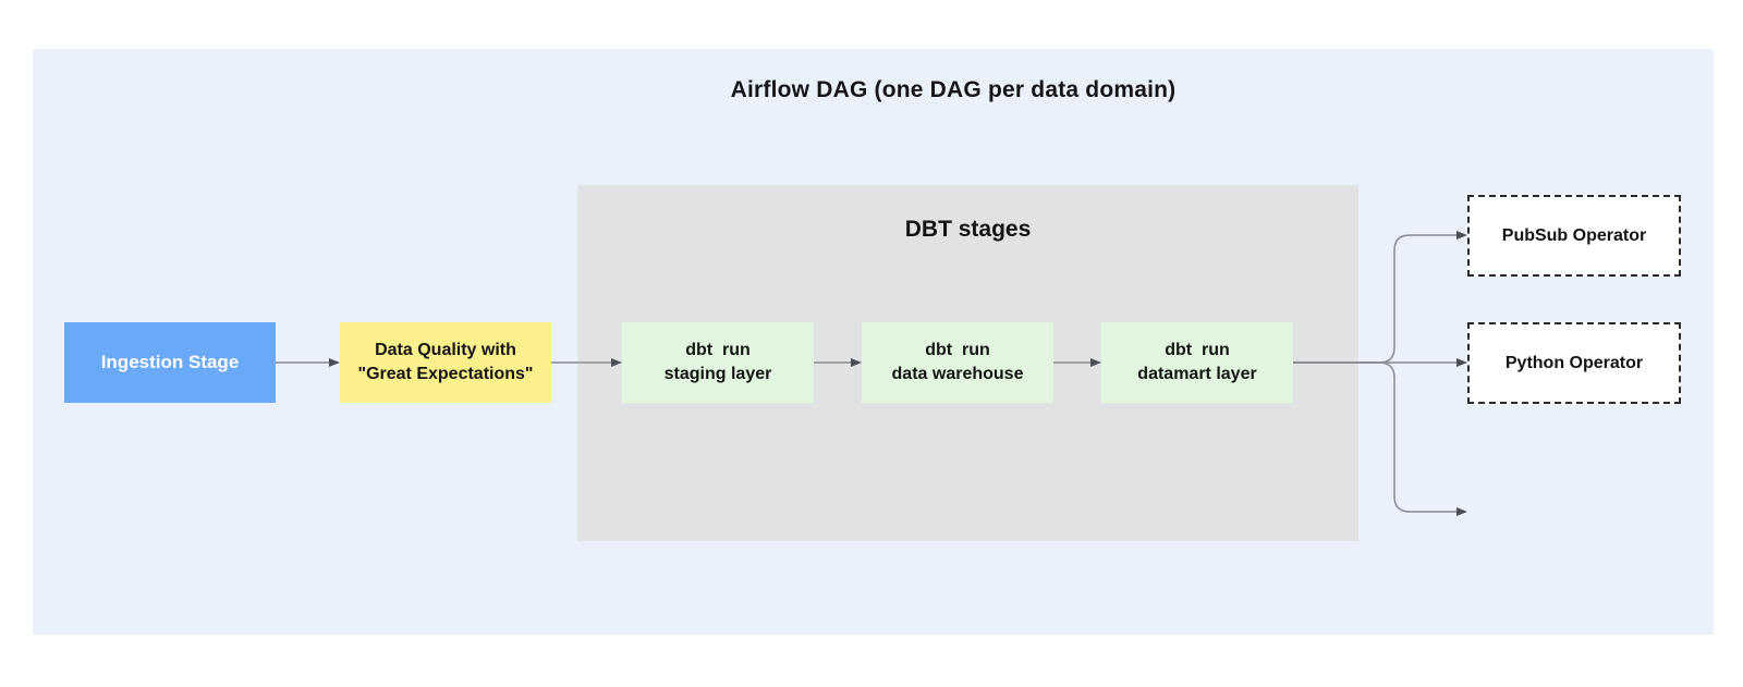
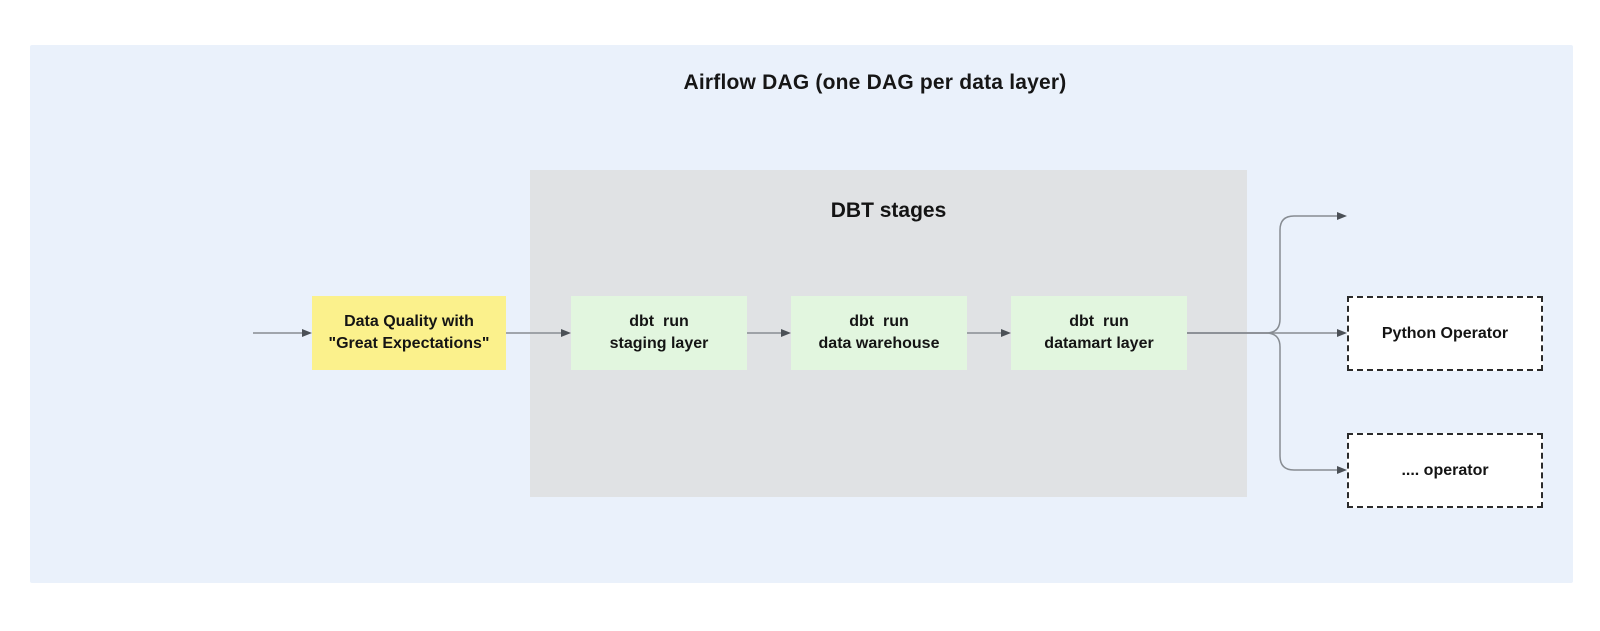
- Airflow DAG (one DAG per data domain)
+ Airflow DAG (one DAG per data layer)
  DBT stages
- Ingestion Stage
  Data Quality with
  "Great Expectations"
  dbt run
  staging layer
  dbt run
  data warehouse
  dbt run
  datamart layer
- PubSub Operator
  Python Operator
+ .... operator
